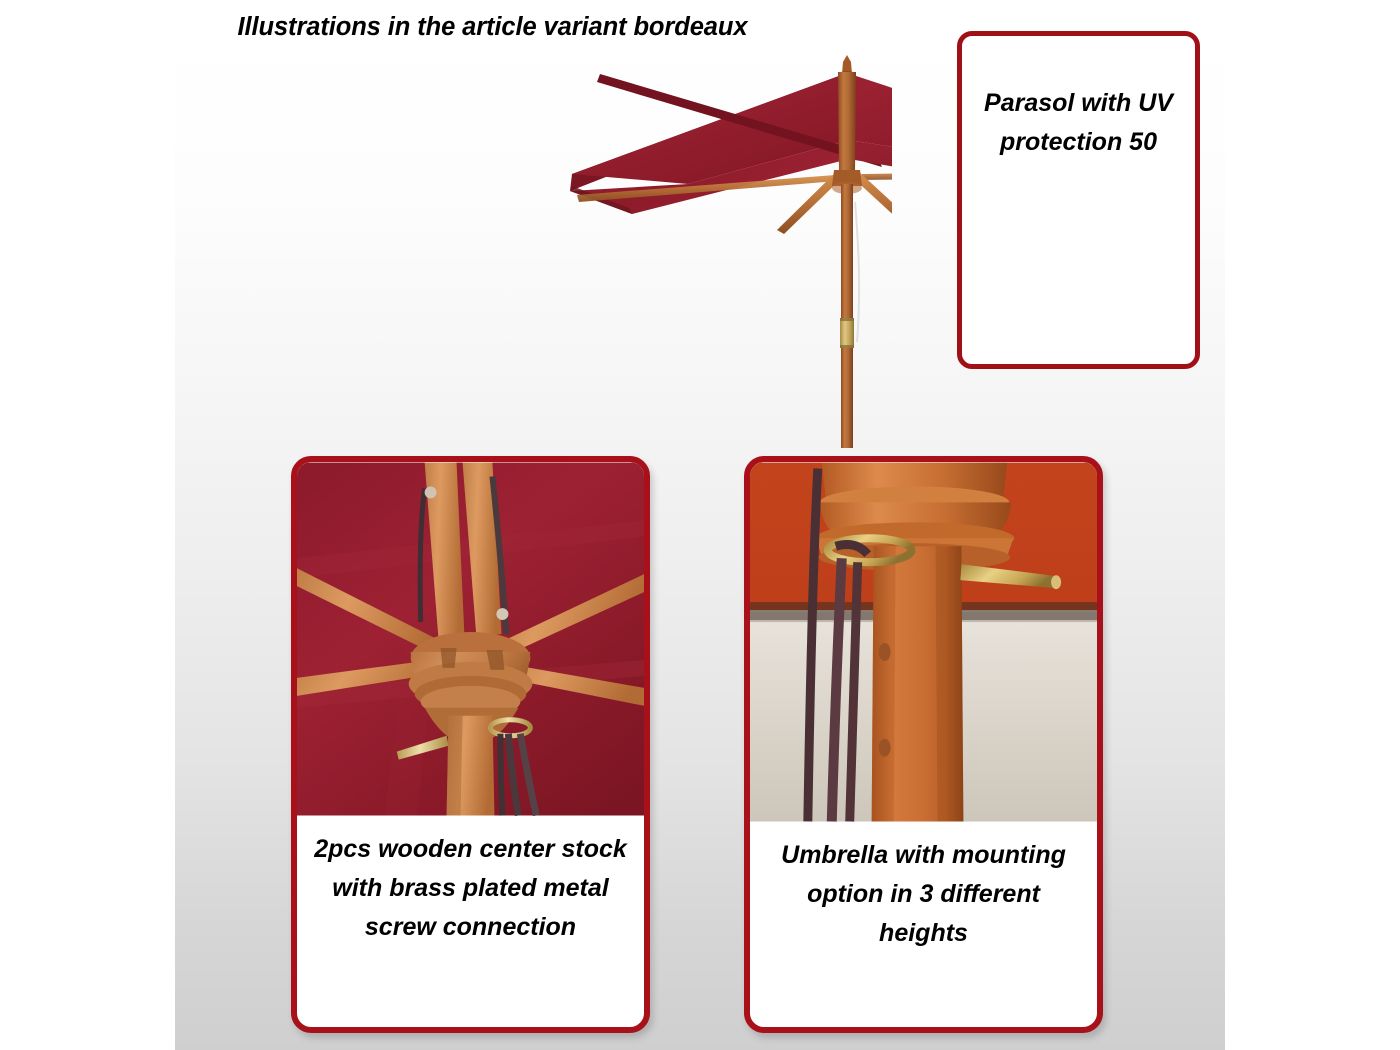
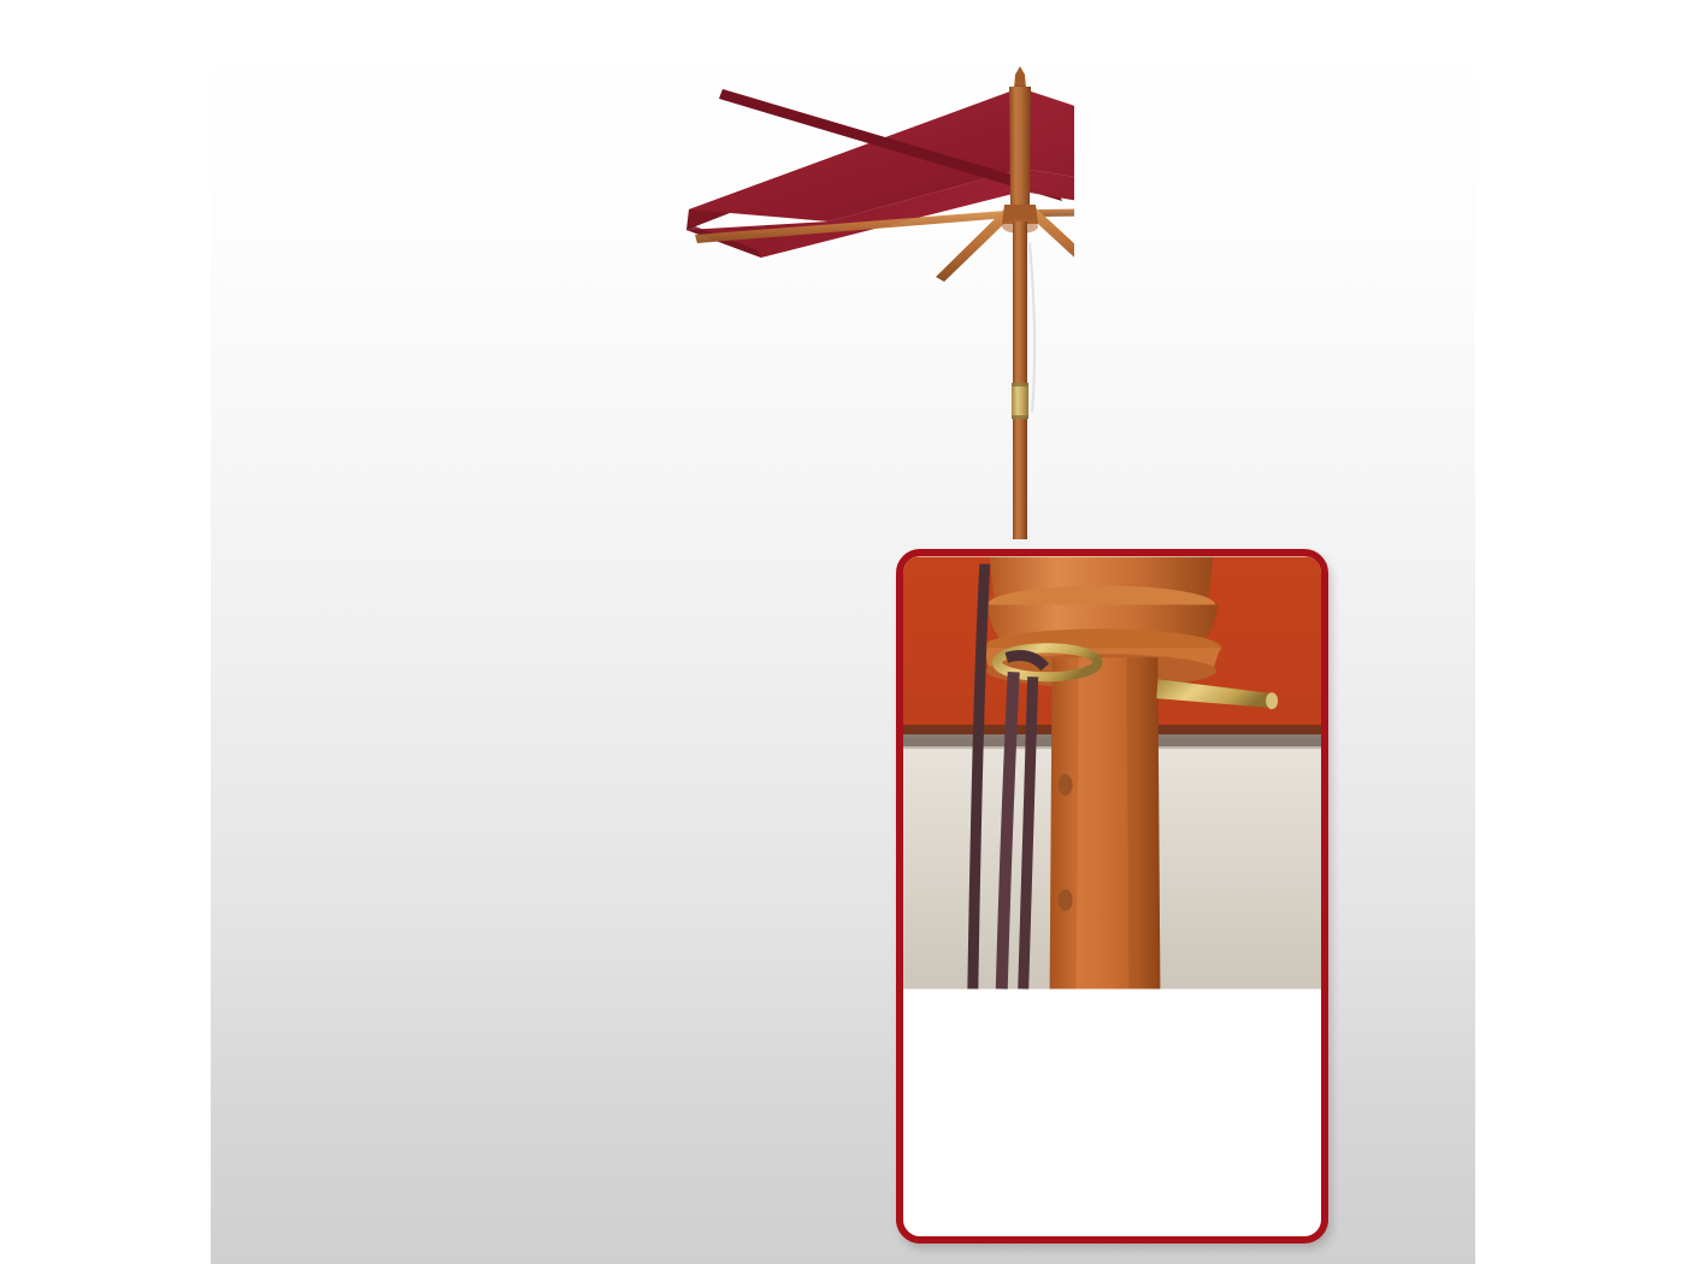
- Illustrations in the article variant bordeaux
- Parasol with UV protection 50
- 2pcs wooden center stock with brass plated metal screw connection
- Umbrella with mounting option in 3 different heights
